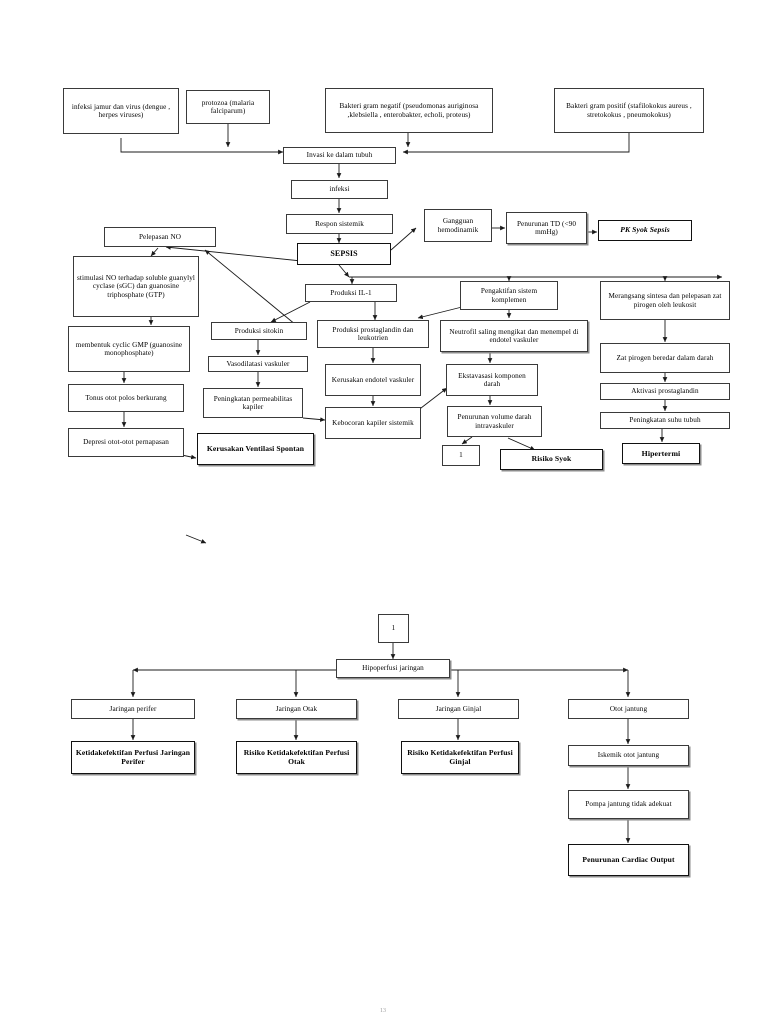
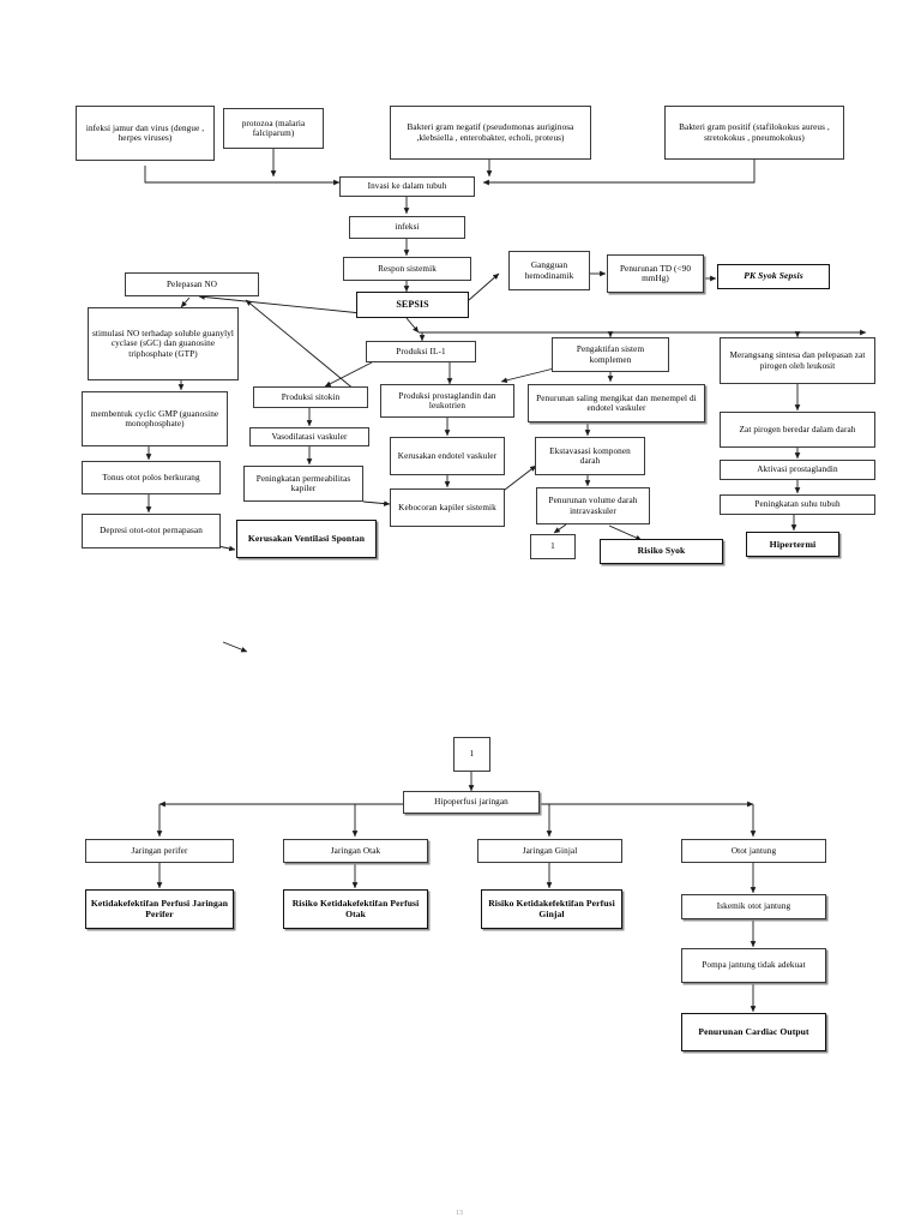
  infeksi jamur dan virus (dengue , herpes viruses)
  protozoa (malaria falciparum)
  Bakteri gram negatif (pseudomonas auriginosa ,klebsiella , enterobakter, echoli, proteus)
  Bakteri gram positif (stafilokokus aureus , stretokokus , pneumokokus)
  Invasi ke dalam tubuh
  infeksi
  Respon sistemik
  SEPSIS
  Gangguan hemodinamik
  Penurunan TD (<90 mmHg)
  PK Syok Sepsis
  Pelepasan NO
  stimulasi NO terhadap soluble guanylyl cyclase (sGC) dan guanosine triphosphate (GTP)
  membentuk cyclic GMP (guanosine monophosphate)
  Tonus otot polos berkurang
  Depresi otot-otot pernapasan
  Produksi IL-1
  Produksi sitokin
  Vasodilatasi vaskuler
  Peningkatan permeabilitas kapiler
  Kerusakan Ventilasi Spontan
  Produksi prostaglandin dan leukotrien
  Kerusakan endotel vaskuler
  Kebocoran kapiler sistemik
  Pengaktifan sistem komplemen
- Neutrofil saling mengikat dan menempel di endotel vaskuler
+ Penurunan saling mengikat dan menempel di endotel vaskuler
  Ekstavasasi komponen darah
  Penurunan volume darah intravaskuler
  1
  Risiko Syok
  Merangsang sintesa dan pelepasan zat pirogen oleh leukosit
  Zat pirogen beredar dalam darah
  Aktivasi prostaglandin
  Peningkatan suhu tubuh
  Hipertermi
  1
  Hipoperfusi jaringan
  Jaringan perifer
  Ketidakefektifan Perfusi Jaringan Perifer
  Jaringan Otak
  Risiko Ketidakefektifan Perfusi Otak
  Jaringan Ginjal
  Risiko Ketidakefektifan Perfusi Ginjal
  Otot jantung
  Iskemik otot jantung
  Pompa jantung tidak adekuat
  Penurunan Cardiac Output
